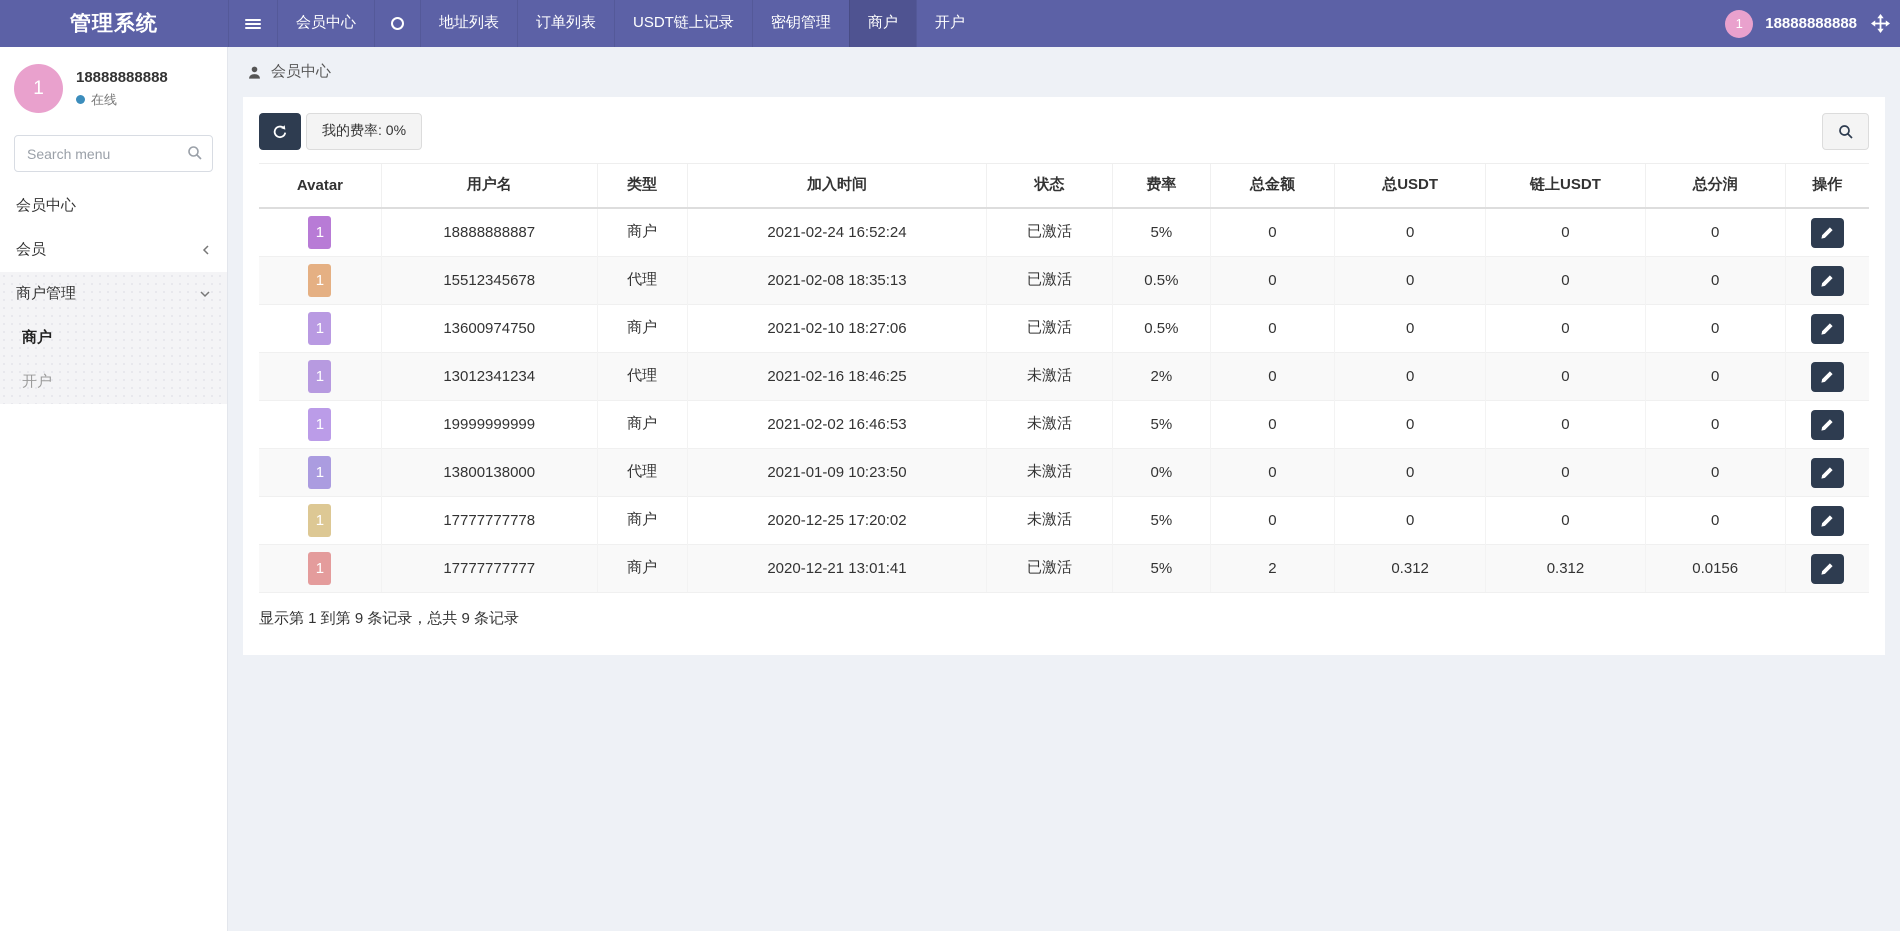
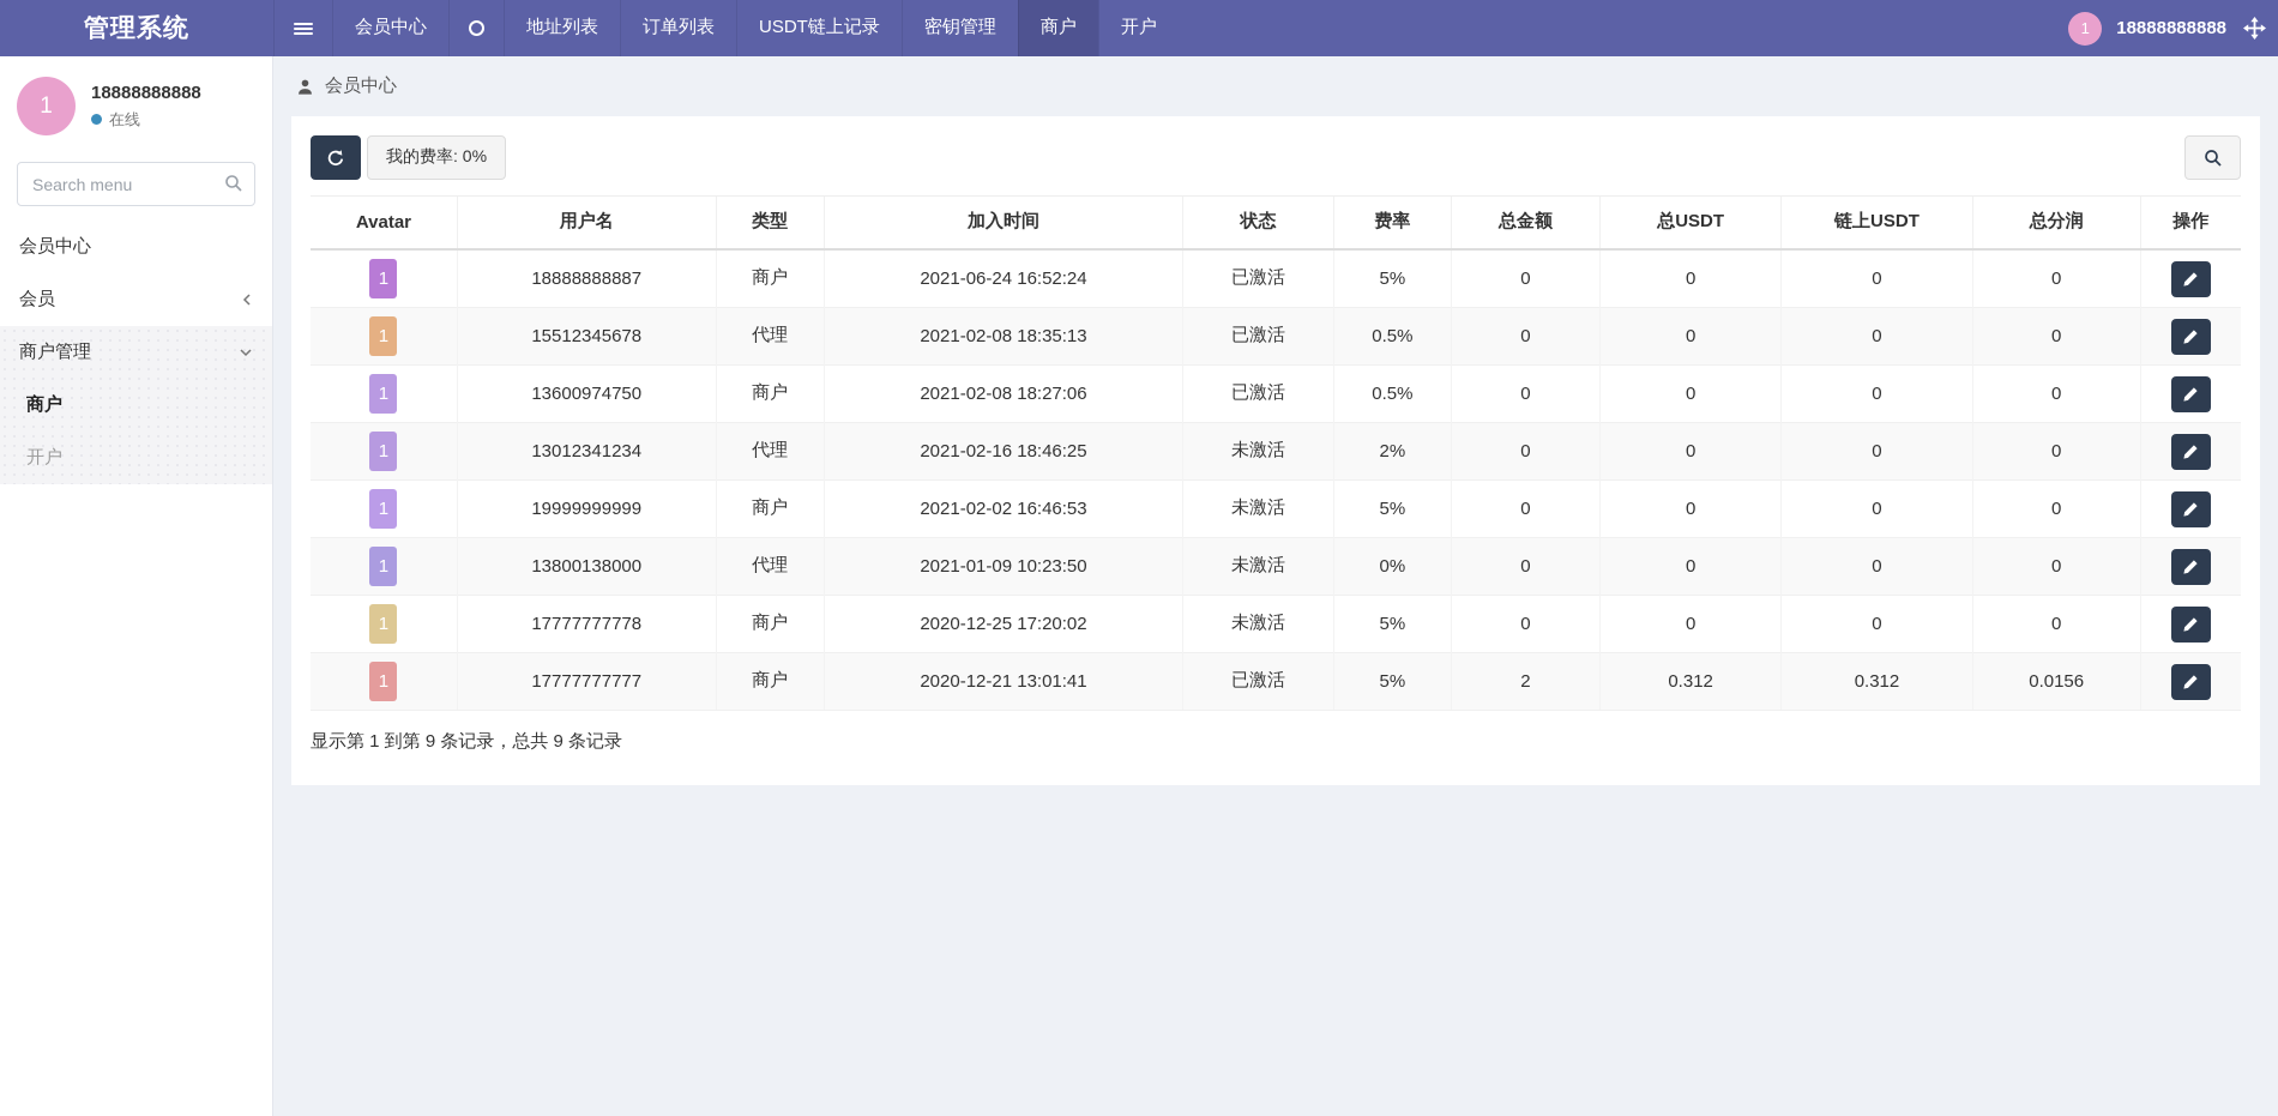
  管理系统
  会员中心
  地址列表
  订单列表
  USDT链上记录
  密钥管理
  商户
  开户
  1
  18888888888
  1
  18888888888
  在线
  Search menu
  会员中心
  会员
  商户管理
  商户
  开户
  会员中心
  我的费率: 0%
  Avatar	用户名	类型	加入时间	状态	费率	总金额	总USDT	链上USDT	总分润	操作
- 1	18888888887	商户	2021-02-24 16:52:24	已激活	5%	0	0	0	0
+ 1	18888888887	商户	2021-06-24 16:52:24	已激活	5%	0	0	0	0
  1	15512345678	代理	2021-02-08 18:35:13	已激活	0.5%	0	0	0	0
- 1	13600974750	商户	2021-02-10 18:27:06	已激活	0.5%	0	0	0	0
+ 1	13600974750	商户	2021-02-08 18:27:06	已激活	0.5%	0	0	0	0
  1	13012341234	代理	2021-02-16 18:46:25	未激活	2%	0	0	0	0
  1	19999999999	商户	2021-02-02 16:46:53	未激活	5%	0	0	0	0
  1	13800138000	代理	2021-01-09 10:23:50	未激活	0%	0	0	0	0
  1	17777777778	商户	2020-12-25 17:20:02	未激活	5%	0	0	0	0
  1	17777777777	商户	2020-12-21 13:01:41	已激活	5%	2	0.312	0.312	0.0156
  显示第 1 到第 9 条记录，总共 9 条记录
